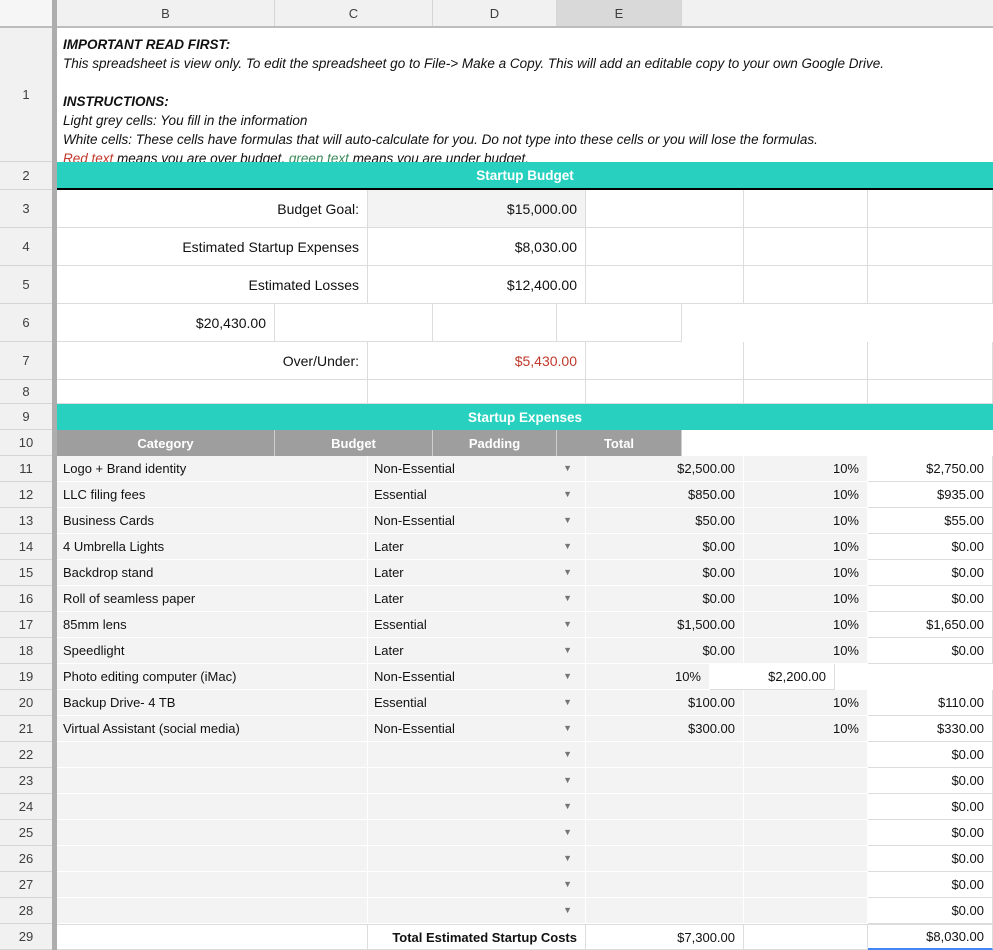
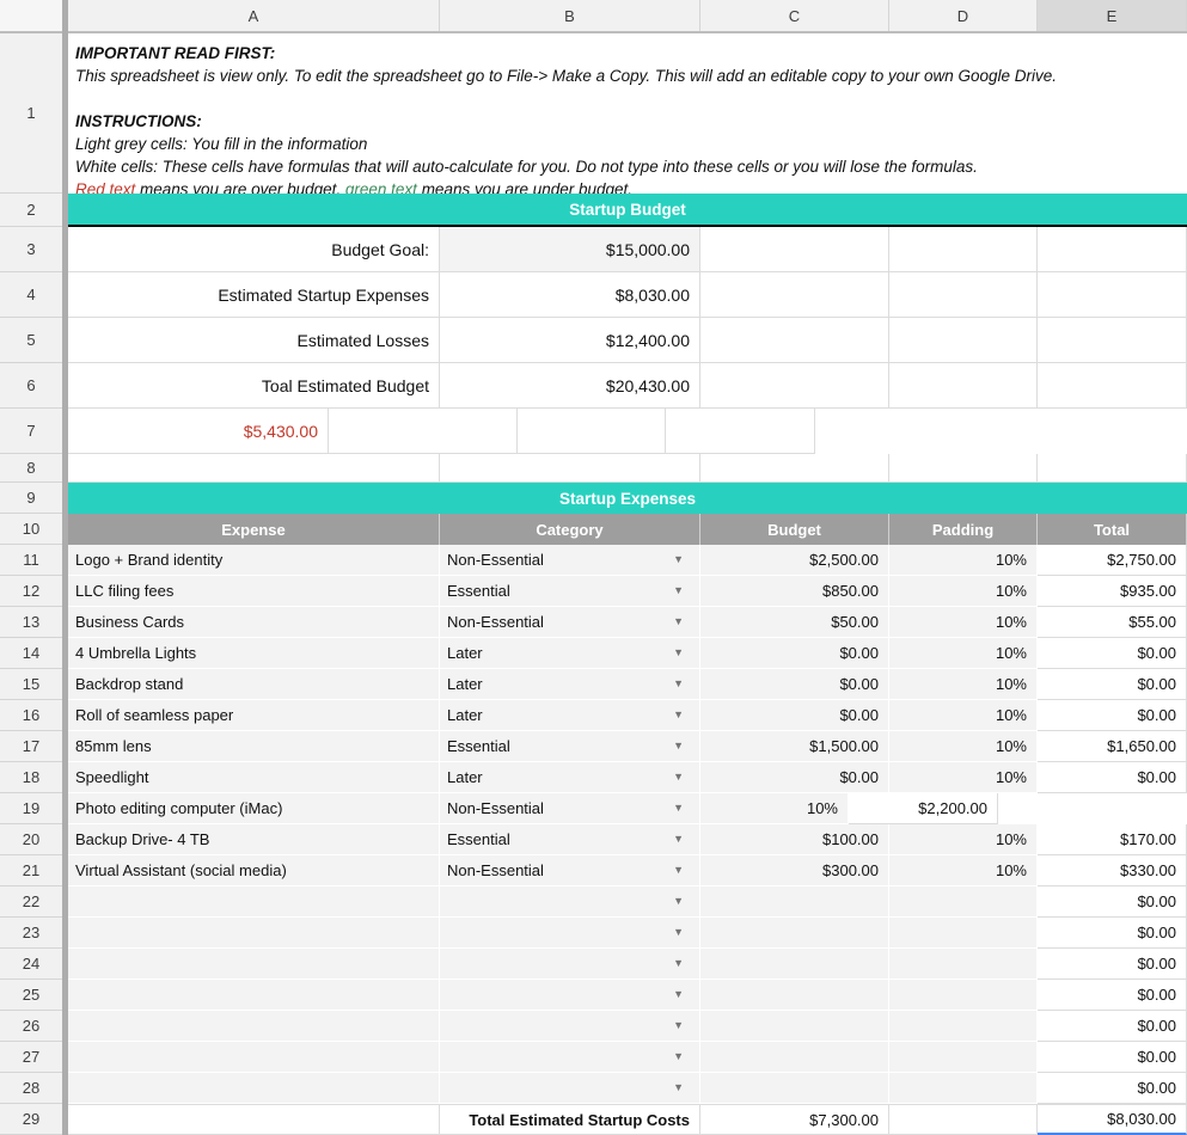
+ A
  B
  C
  D
  E
  1
  2
  3
  4
  5
  6
  7
  8
  9
  10
  11
  12
  13
  14
  15
  16
  17
  18
  19
  20
  21
  22
  23
  24
  25
  26
  27
  28
  29
  IMPORTANT READ FIRST:
  This spreadsheet is view only. To edit the spreadsheet go to File-> Make a Copy. This will add an editable copy to your own Google Drive.
  INSTRUCTIONS:
  Light grey cells: You fill in the information
  White cells: These cells have formulas that will auto-calculate for you. Do not type into these cells or you will lose the formulas.
  Red text means you are over budget, green text means you are under budget.
  Startup Budget
  Budget Goal:
  $15,000.00
  Estimated Startup Expenses
  $8,030.00
  Estimated Losses
  $12,400.00
+ Toal Estimated Budget
  $20,430.00
- Over/Under:
  $5,430.00
  Startup Expenses
+ Expense
  Category
  Budget
  Padding
  Total
  Logo + Brand identity
  Non-Essential
  ▼
  $2,500.00
  10%
  $2,750.00
  LLC filing fees
  Essential
  ▼
  $850.00
  10%
  $935.00
  Business Cards
  Non-Essential
  ▼
  $50.00
  10%
  $55.00
  4 Umbrella Lights
  Later
  ▼
  $0.00
  10%
  $0.00
  Backdrop stand
  Later
  ▼
  $0.00
  10%
  $0.00
  Roll of seamless paper
  Later
  ▼
  $0.00
  10%
  $0.00
  85mm lens
  Essential
  ▼
  $1,500.00
  10%
  $1,650.00
  Speedlight
  Later
  ▼
  $0.00
  10%
  $0.00
  Photo editing computer (iMac)
  Non-Essential
  ▼
  10%
  $2,200.00
  Backup Drive- 4 TB
  Essential
  ▼
  $100.00
  10%
- $110.00
+ $170.00
  Virtual Assistant (social media)
  Non-Essential
  ▼
  $300.00
  10%
  $330.00
  ▼
  $0.00
  ▼
  $0.00
  ▼
  $0.00
  ▼
  $0.00
  ▼
  $0.00
  ▼
  $0.00
  ▼
  $0.00
  Total Estimated Startup Costs
  $7,300.00
  $8,030.00
